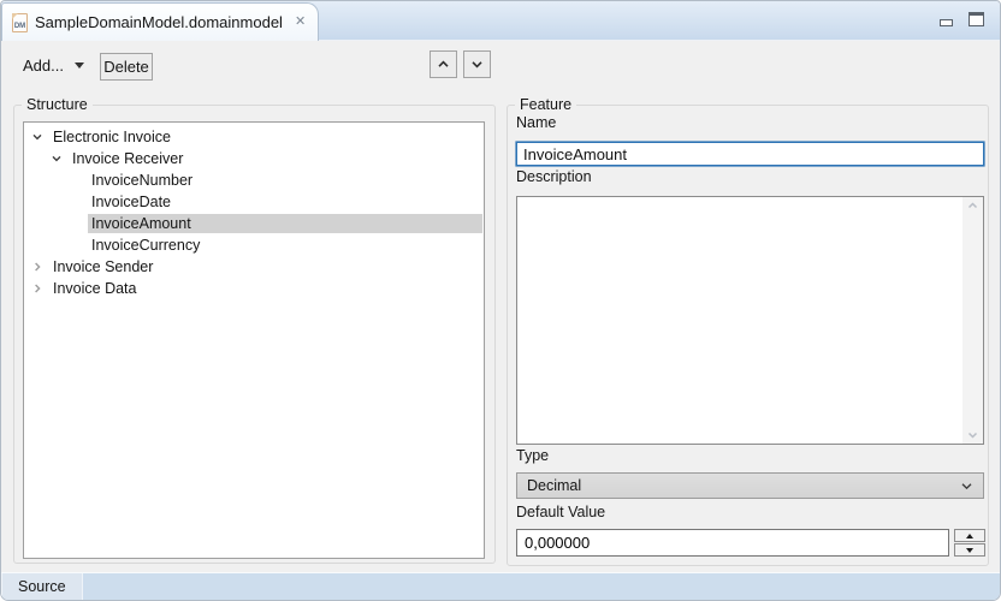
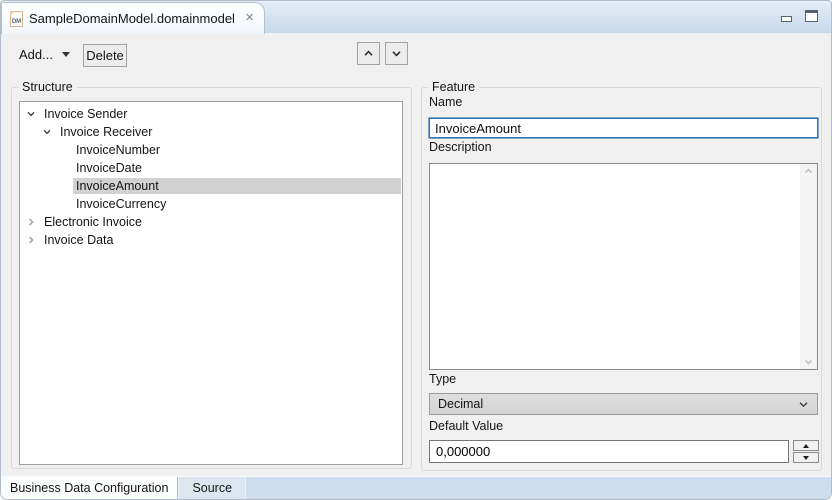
  SampleDomainModel.domainmodel
  ✕
  Add...
  Delete
  Structure
- Electronic Invoice
+ Invoice Sender
  Invoice Receiver
  InvoiceNumber
  InvoiceDate
  InvoiceAmount
  InvoiceCurrency
- Invoice Sender
+ Electronic Invoice
  Invoice Data
  Feature
  Name
  InvoiceAmount
  Description
  Type
  Decimal
  Default Value
  0,000000
+ Business Data Configuration
  Source
